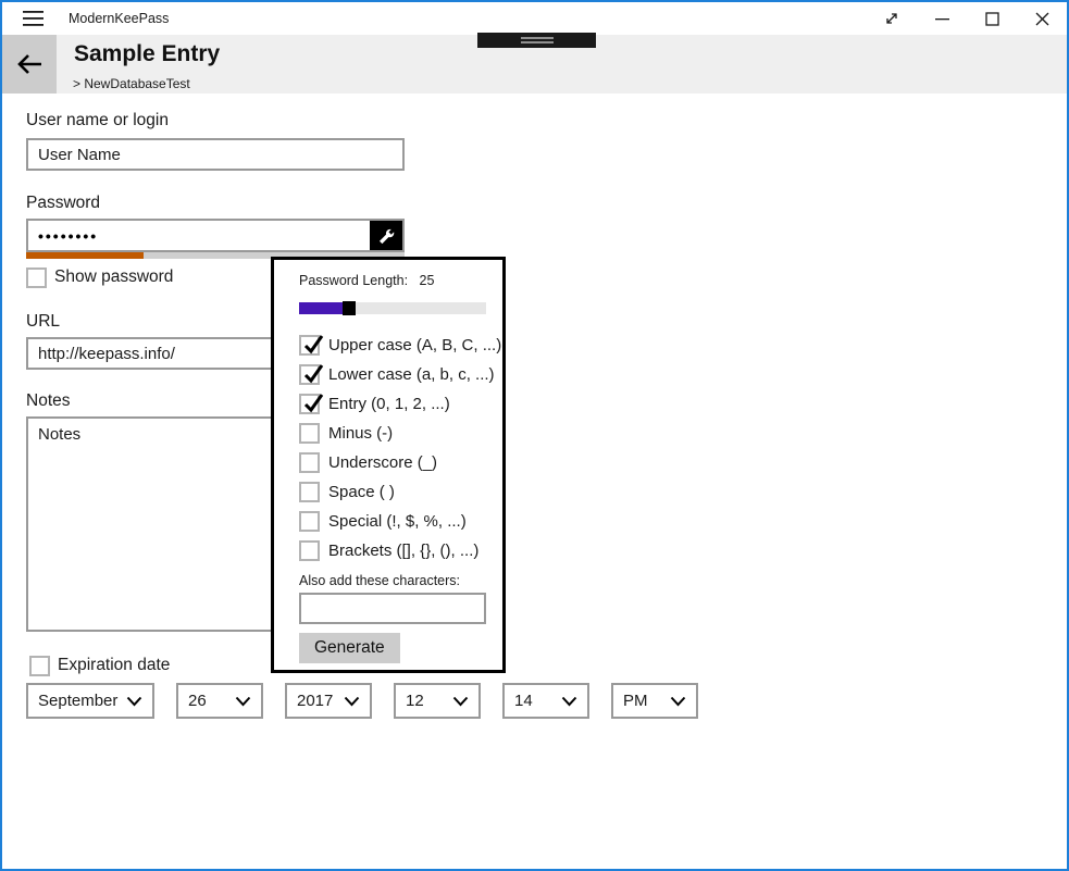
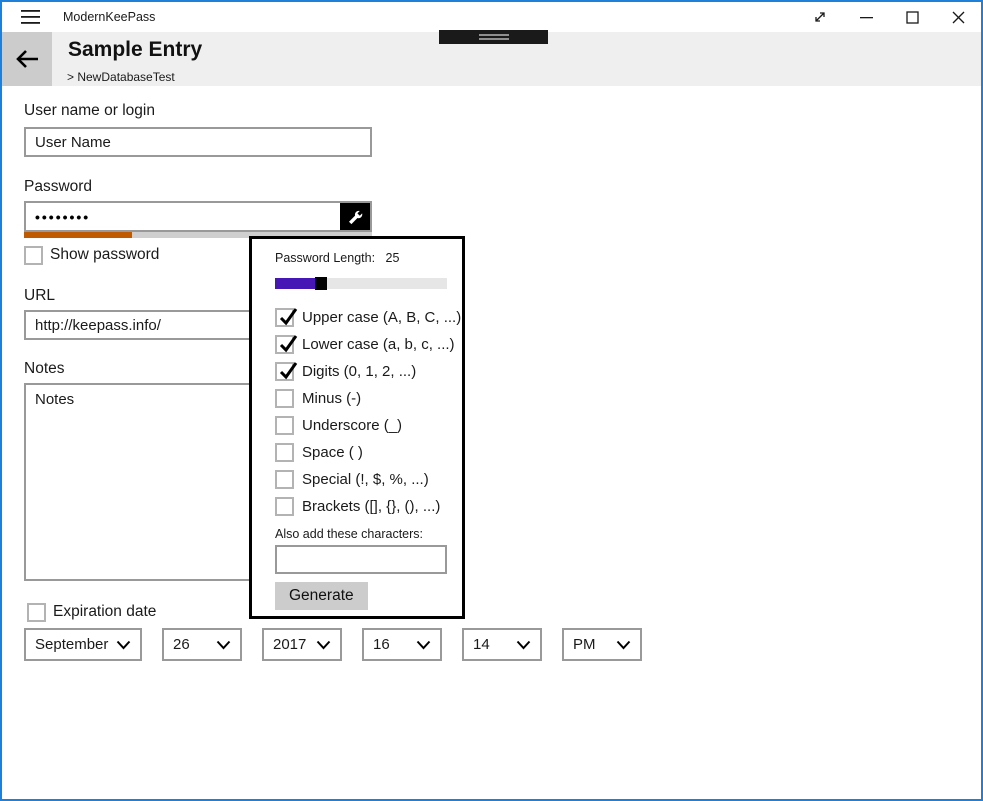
  ModernKeePass
  Sample Entry
  > NewDatabaseTest
  User name or login
  User Name
  Password
  ••••••••
  Show password
  URL
  http://keepass.info/
  Notes
  Notes
  Expiration date
  September
  26
  2017
- 12
+ 16
  14
  PM
  Password Length: 25
  Upper case (A, B, C, ...)
  Lower case (a, b, c, ...)
- Entry (0, 1, 2, ...)
+ Digits (0, 1, 2, ...)
  Minus (-)
  Underscore (_)
  Space ( )
  Special (!, $, %, ...)
  Brackets ([], {}, (), ...)
  Also add these characters:
  Generate
